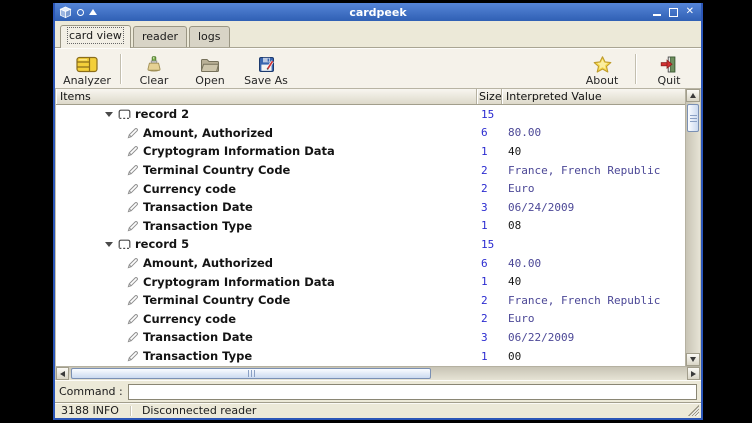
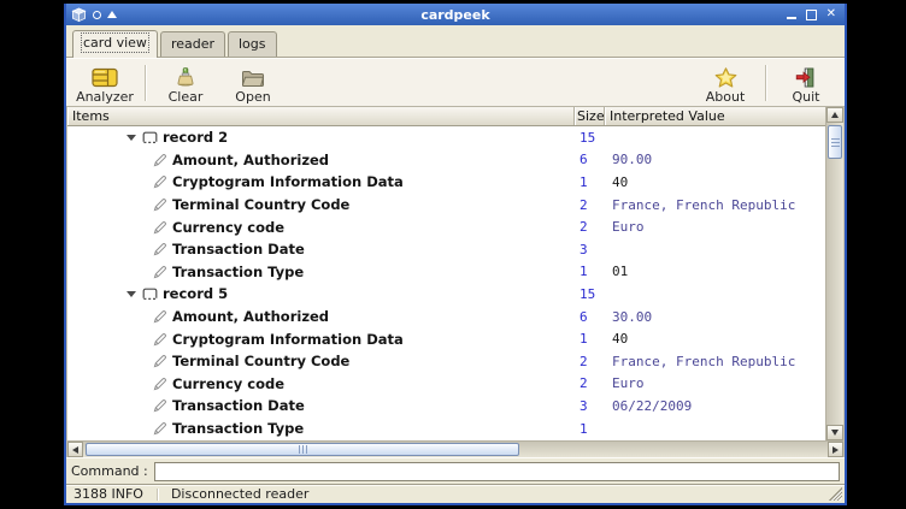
  cardpeek
  ✕
  card view
  reader
  logs
  Analyzer
  Clear
  Open
- Save As
  About
  Quit
  Items
  Size
  Interpreted Value
  record 2
  15
  Amount, Authorized
  6
- 80.00
+ 90.00
  Cryptogram Information Data
  1
  40
  Terminal Country Code
  2
  France, French Republic
  Currency code
  2
  Euro
  Transaction Date
  3
- 06/24/2009
  Transaction Type
  1
- 08
+ 01
  record 5
  15
  Amount, Authorized
  6
- 40.00
+ 30.00
  Cryptogram Information Data
  1
  40
  Terminal Country Code
  2
  France, French Republic
  Currency code
  2
  Euro
  Transaction Date
  3
  06/22/2009
  Transaction Type
  1
- 00
  Command :
  3188 INFO
  Disconnected reader
